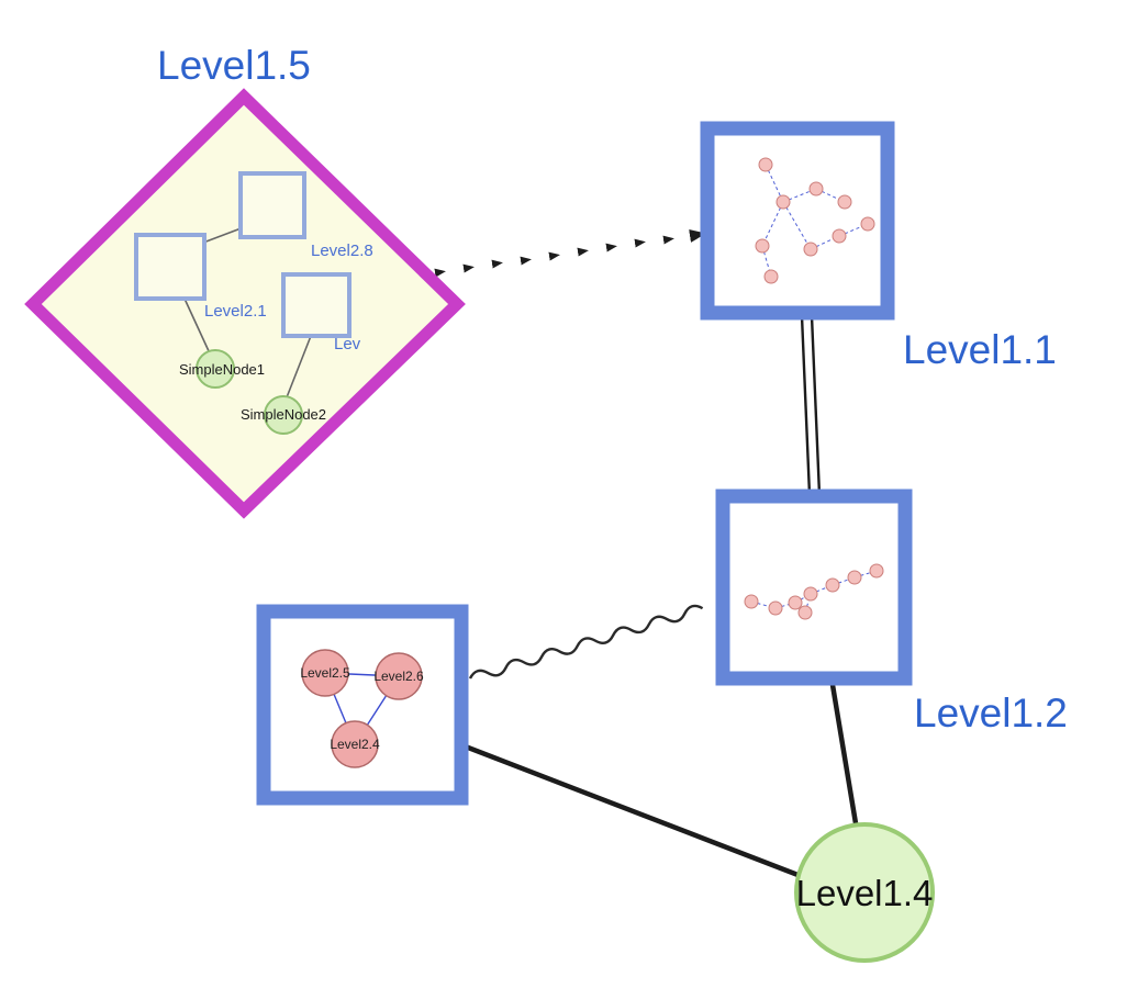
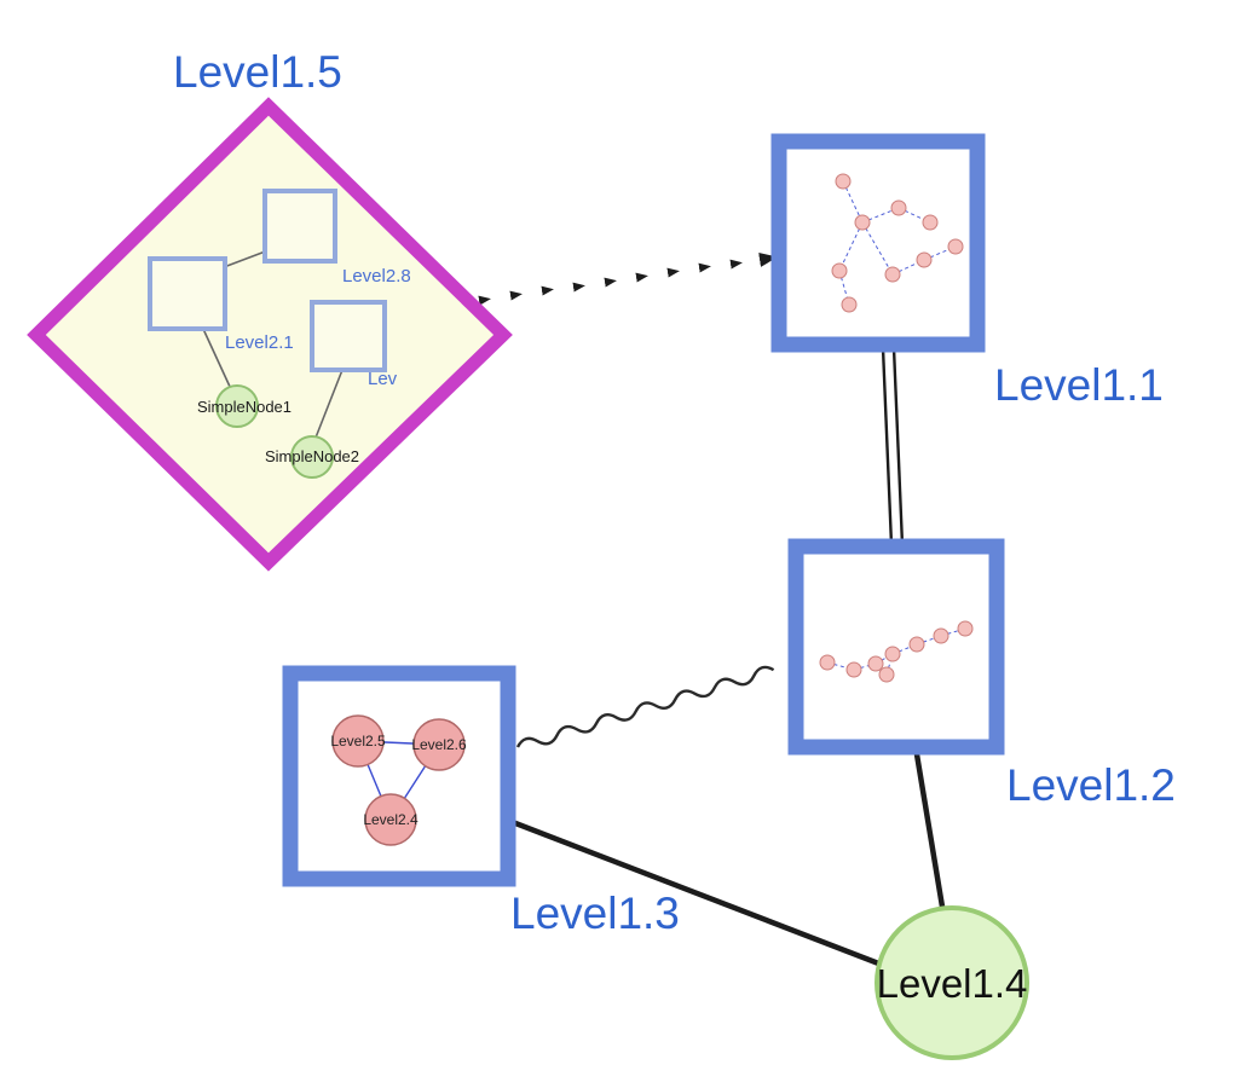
  Level1.5
  Level2.8
  Level2.1
  Lev
  SimpleNode1
  SimpleNode2
  Level1.1
  Level1.2
  Level2.5
  Level2.6
  Level2.4
+ Level1.3
  Level1.4
